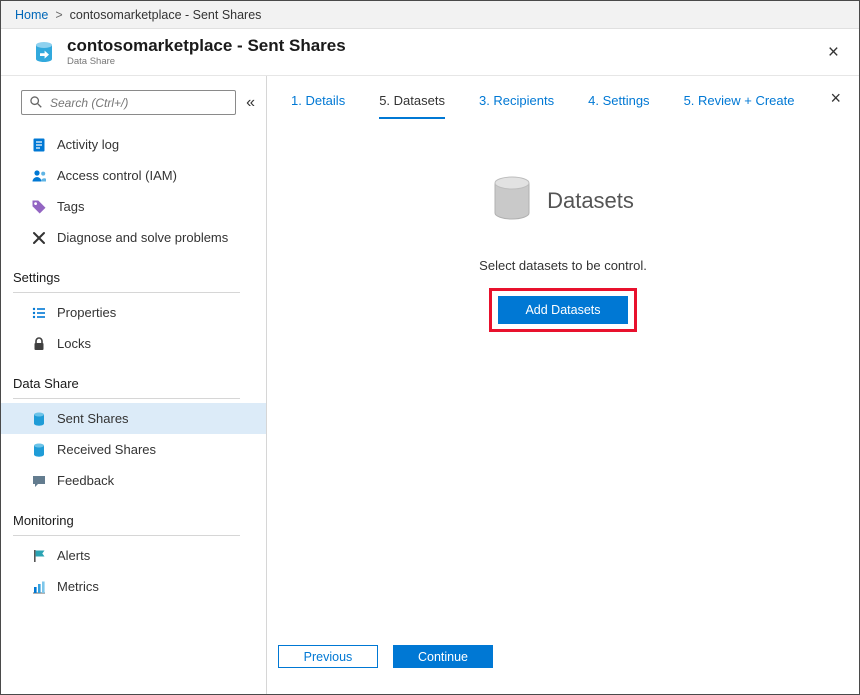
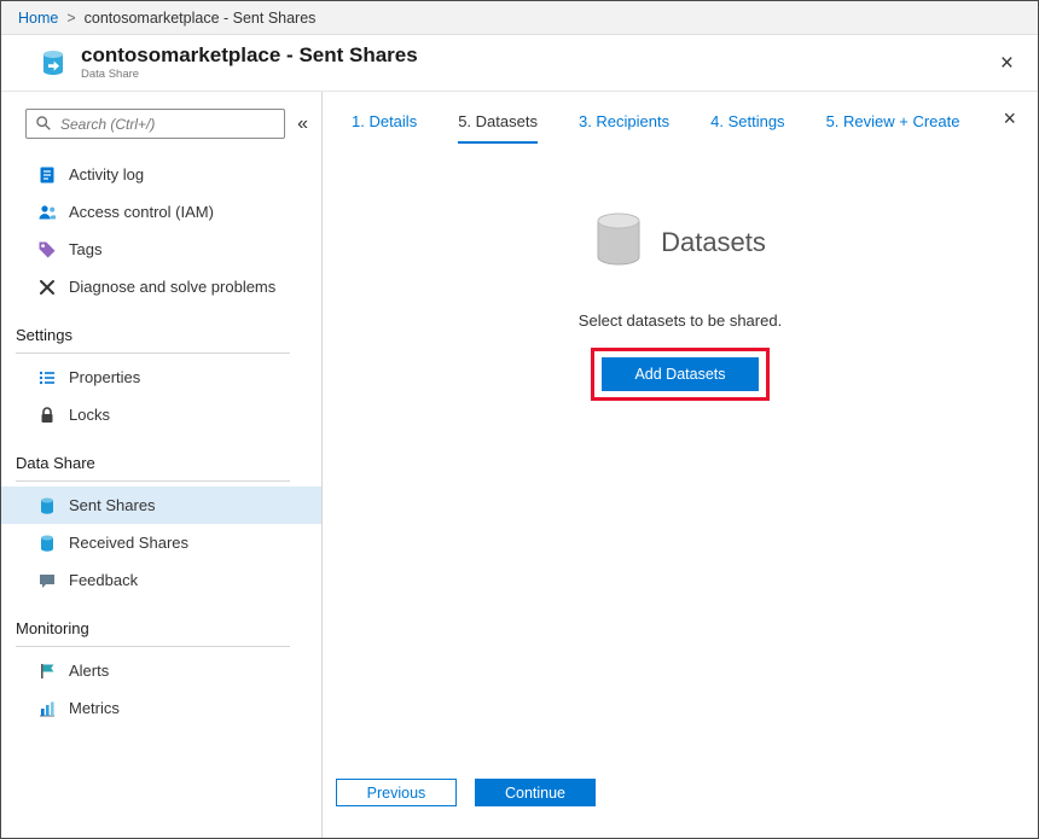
  Home
  >
  contosomarketplace - Sent Shares
  contosomarketplace - Sent Shares
  Data Share
  ×
  Search (Ctrl+/)
  «
  Activity log
  Access control (IAM)
  Tags
  Diagnose and solve problems
  Settings
  Properties
  Locks
  Data Share
  Sent Shares
  Received Shares
  Feedback
  Monitoring
  Alerts
  Metrics
  1. Details
  5. Datasets
  3. Recipients
  4. Settings
  5. Review + Create
  ×
  Datasets
- Select datasets to be control.
+ Select datasets to be shared.
  Add Datasets
  Previous
  Continue
